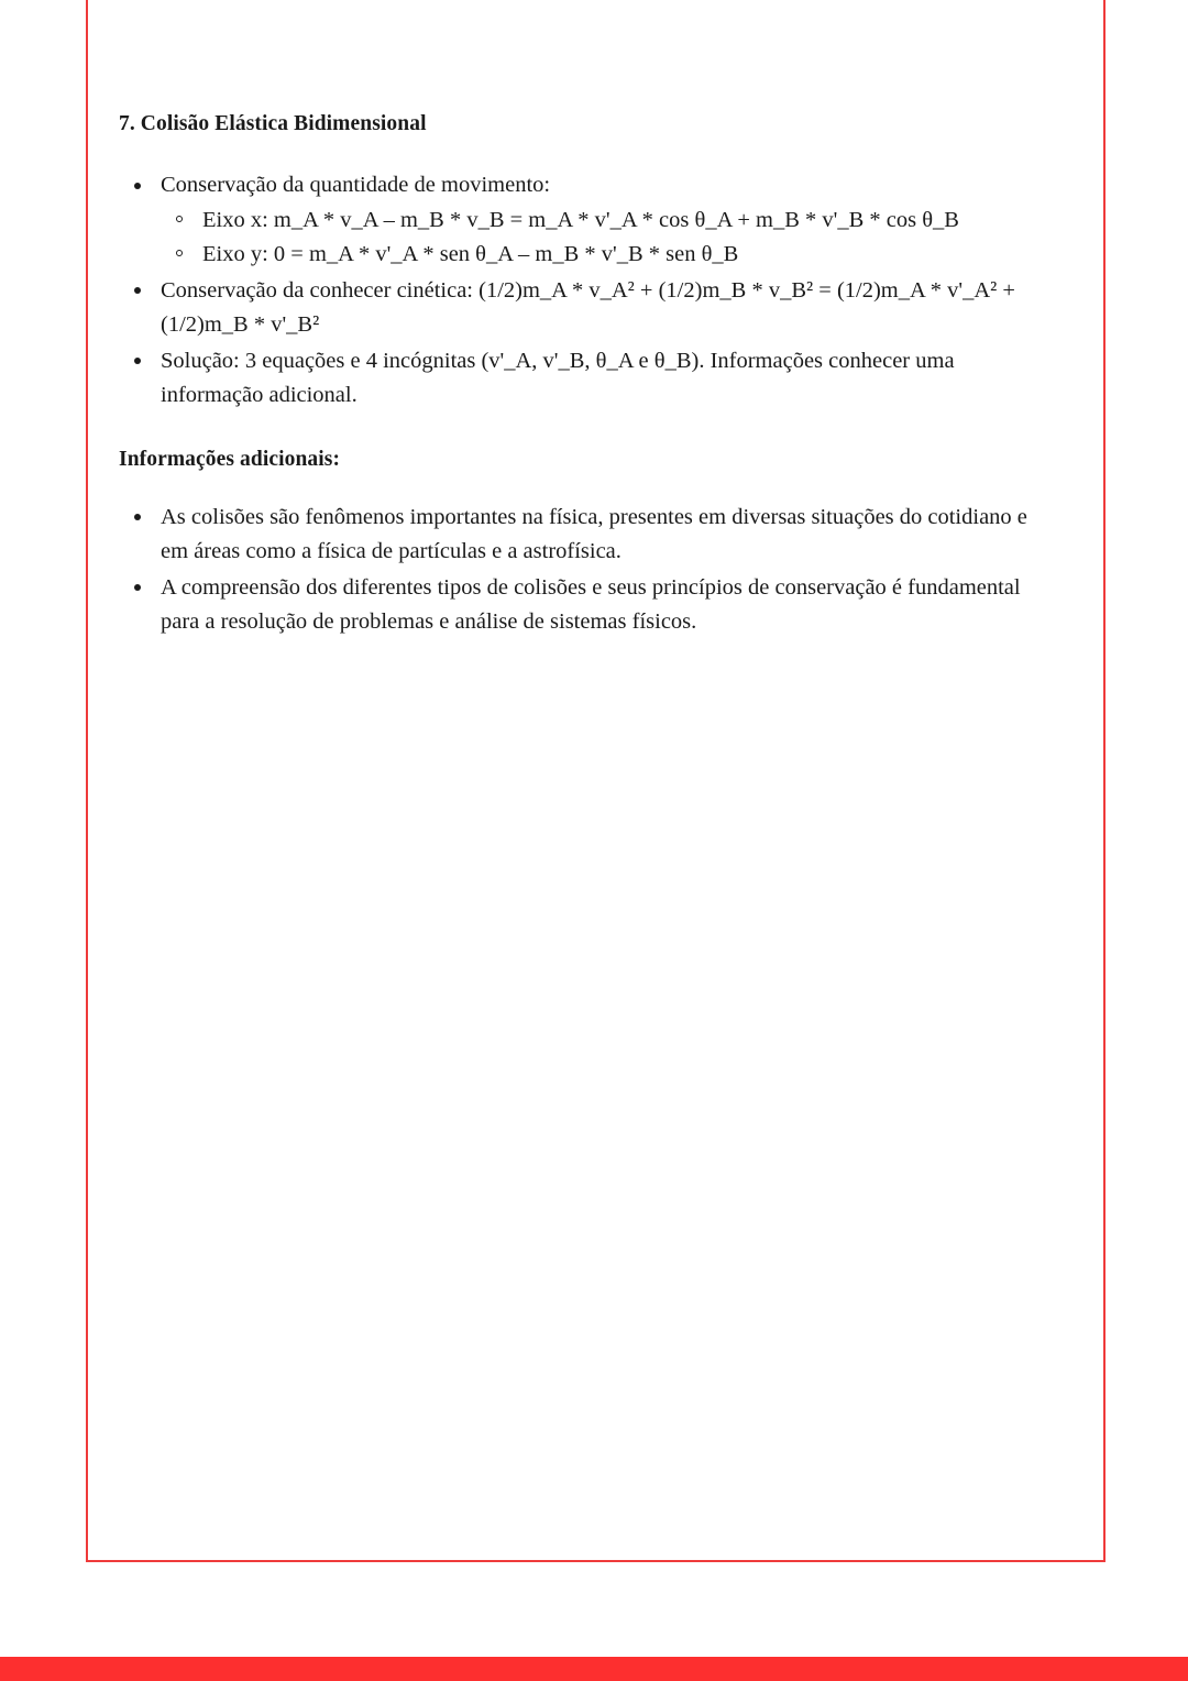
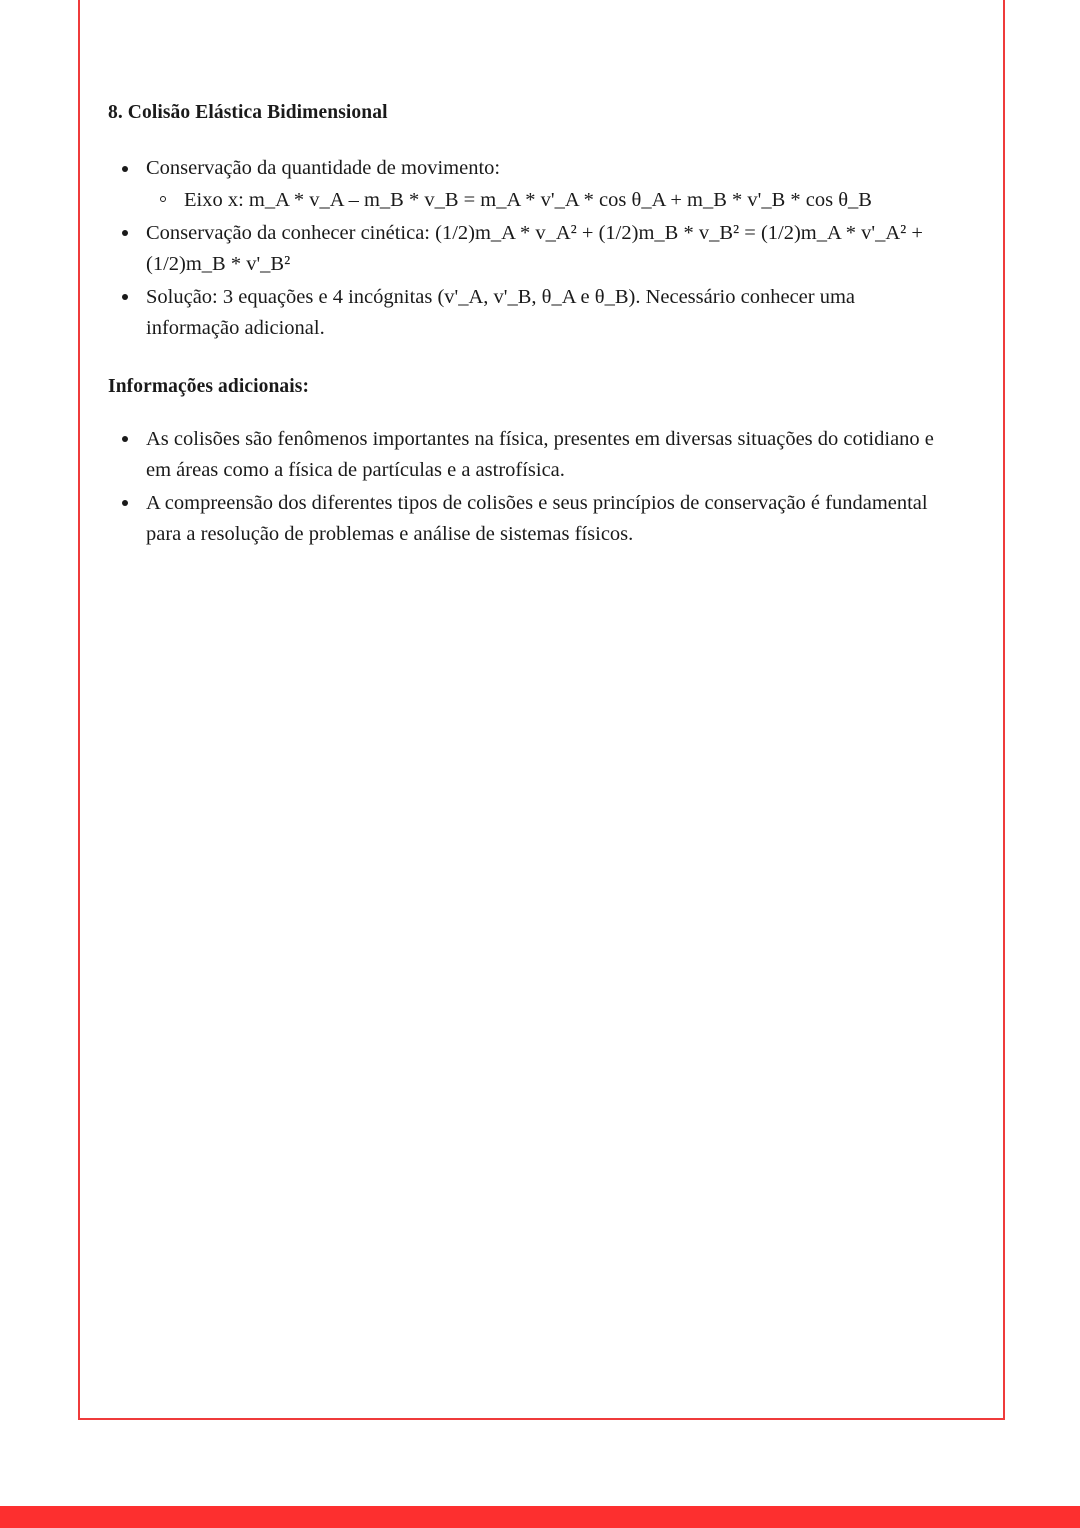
- 7. Colisão Elástica Bidimensional
+ 8. Colisão Elástica Bidimensional
  Conservação da quantidade de movimento:
  Eixo x: m_A * v_A – m_B * v_B = m_A * v'_A * cos θ_A + m_B * v'_B * cos θ_B
- Eixo y: 0 = m_A * v'_A * sen θ_A – m_B * v'_B * sen θ_B
  Conservação da conhecer cinética: (1/2)m_A * v_A² + (1/2)m_B * v_B² = (1/2)m_A * v'_A² + (1/2)m_B * v'_B²
- Solução: 3 equações e 4 incógnitas (v'_A, v'_B, θ_A e θ_B). Informações conhecer uma informação adicional.
+ Solução: 3 equações e 4 incógnitas (v'_A, v'_B, θ_A e θ_B). Necessário conhecer uma informação adicional.
  Informações adicionais:
  As colisões são fenômenos importantes na física, presentes em diversas situações do cotidiano e em áreas como a física de partículas e a astrofísica.
  A compreensão dos diferentes tipos de colisões e seus princípios de conservação é fundamental para a resolução de problemas e análise de sistemas físicos.
